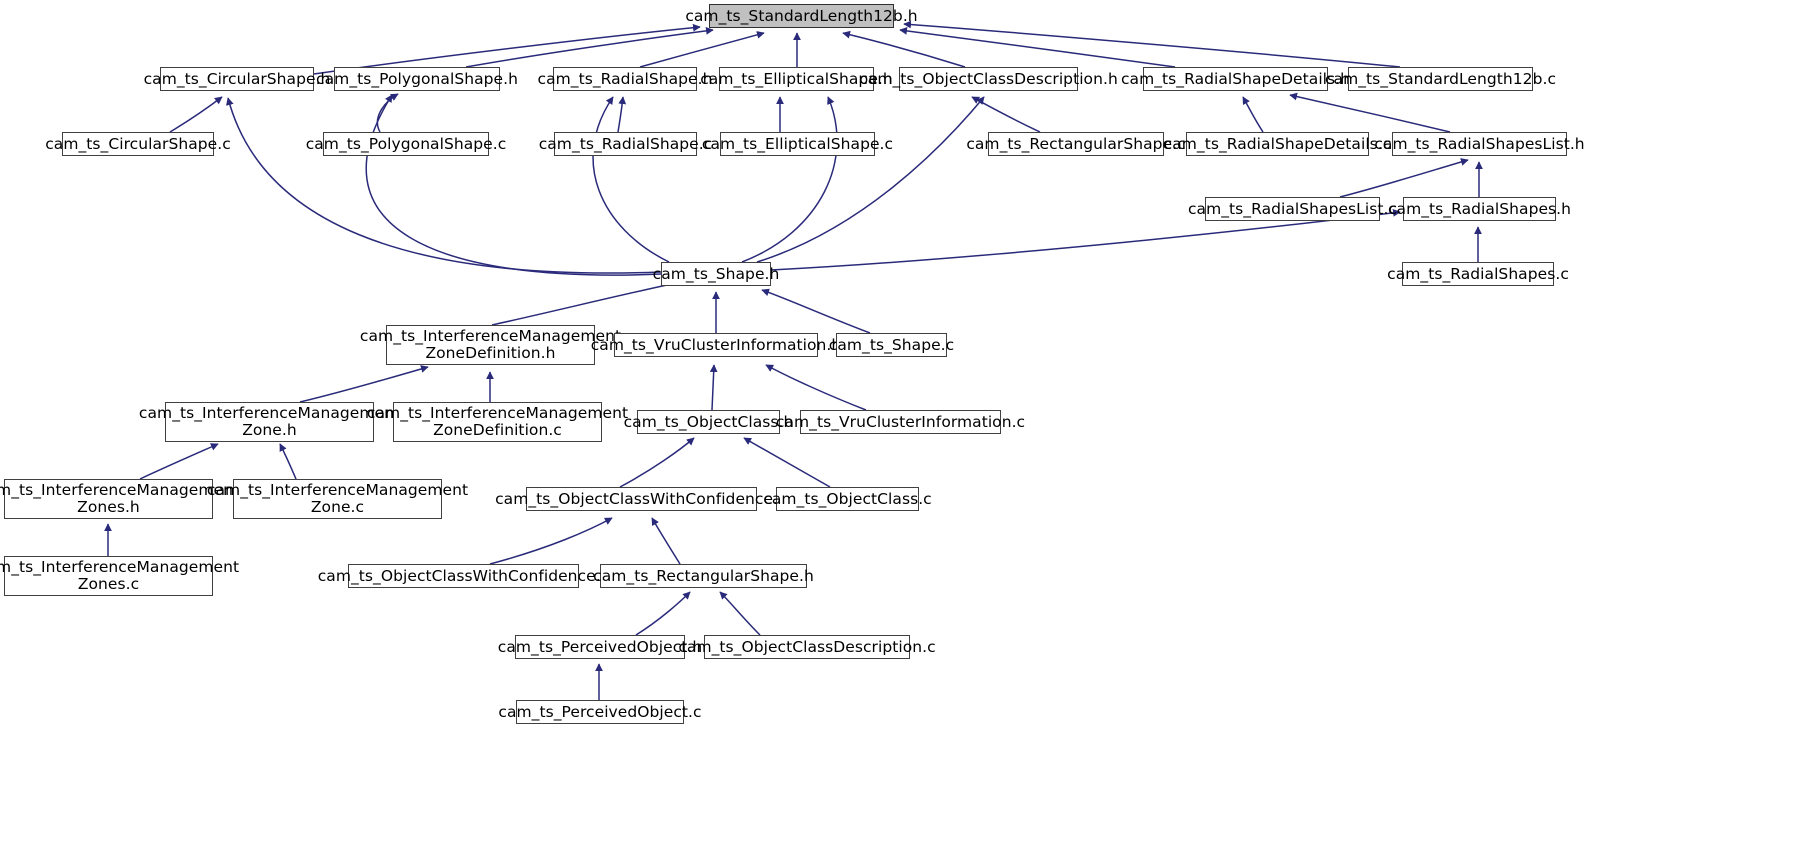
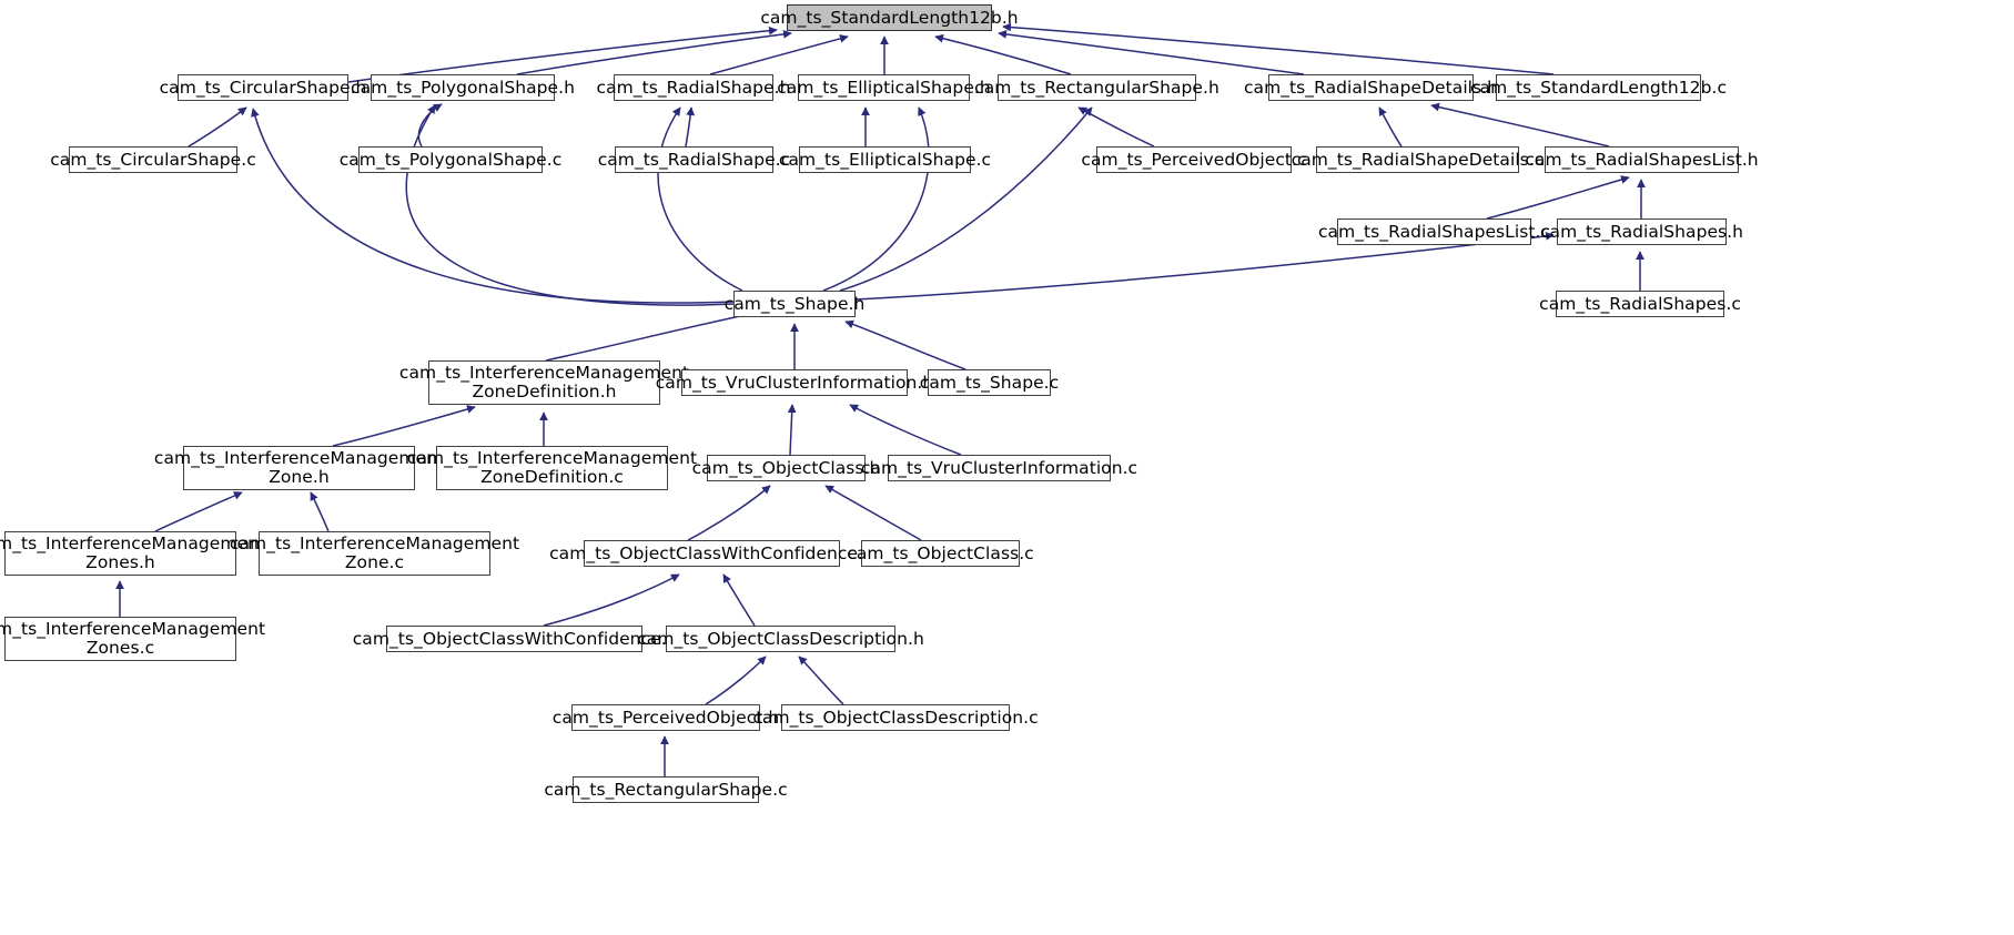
  cam_ts_StandardLength12b.h
  cam_ts_CircularShape.h
  cam_ts_PolygonalShape.h
  cam_ts_RadialShape.h
  cam_ts_EllipticalShape.h
- cam_ts_ObjectClassDescription.h
+ cam_ts_RectangularShape.h
  cam_ts_RadialShapeDetails.h
  cam_ts_StandardLength12b.c
  cam_ts_CircularShape.c
  cam_ts_PolygonalShape.c
  cam_ts_RadialShape.c
  cam_ts_EllipticalShape.c
- cam_ts_RectangularShape.c
+ cam_ts_PerceivedObject.c
  cam_ts_RadialShapeDetails.c
  cam_ts_RadialShapesList.h
  cam_ts_RadialShapesList.c
  cam_ts_RadialShapes.h
  cam_ts_RadialShapes.c
  cam_ts_Shape.h
  cam_ts_InterferenceManagemen
  ZoneDefinition.h
  cam_ts_VruClusterInformation.
  cam_ts_Shape.c
  cam_ts_InterferenceManagemen
  Zone.h
  cam_ts_InterferenceManagement
  ZoneDefinition.c
  cam_ts_ObjectClass.h
  cam_ts_VruClusterInformation.c
  m_ts_InterferenceManagemen
  Zones.h
  cam_ts_InterferenceManagement
  Zone.c
  cam_ts_ObjectClassWithConfidence
  cam_ts_ObjectClass.c
  m_ts_InterferenceManagement
  Zones.c
  cam_ts_ObjectClassWithConfidence.
- cam_ts_RectangularShape.h
+ cam_ts_ObjectClassDescription.h
  cam_ts_PerceivedObject.h
  cam_ts_ObjectClassDescription.c
- cam_ts_PerceivedObject.c
+ cam_ts_RectangularShape.c
